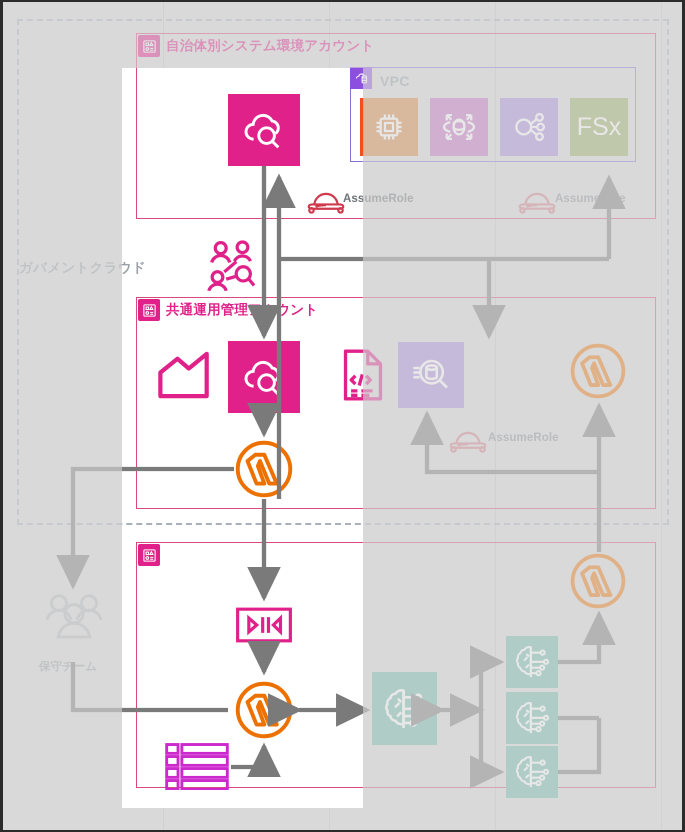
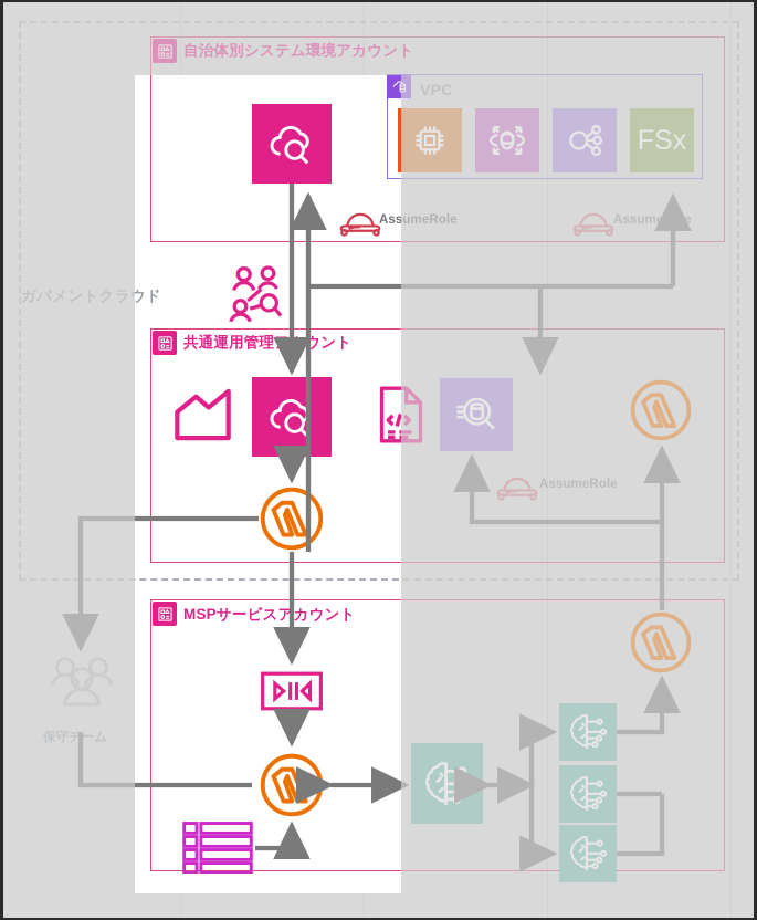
  ガバメントクラウド
  自治体別システム環境アカウント
  VPC
  FSx
  共通運用管理アカウント
+ MSPサービスアカウント
  保守チーム
  AssumeRole
  AssumeRole
  AssumeRole
